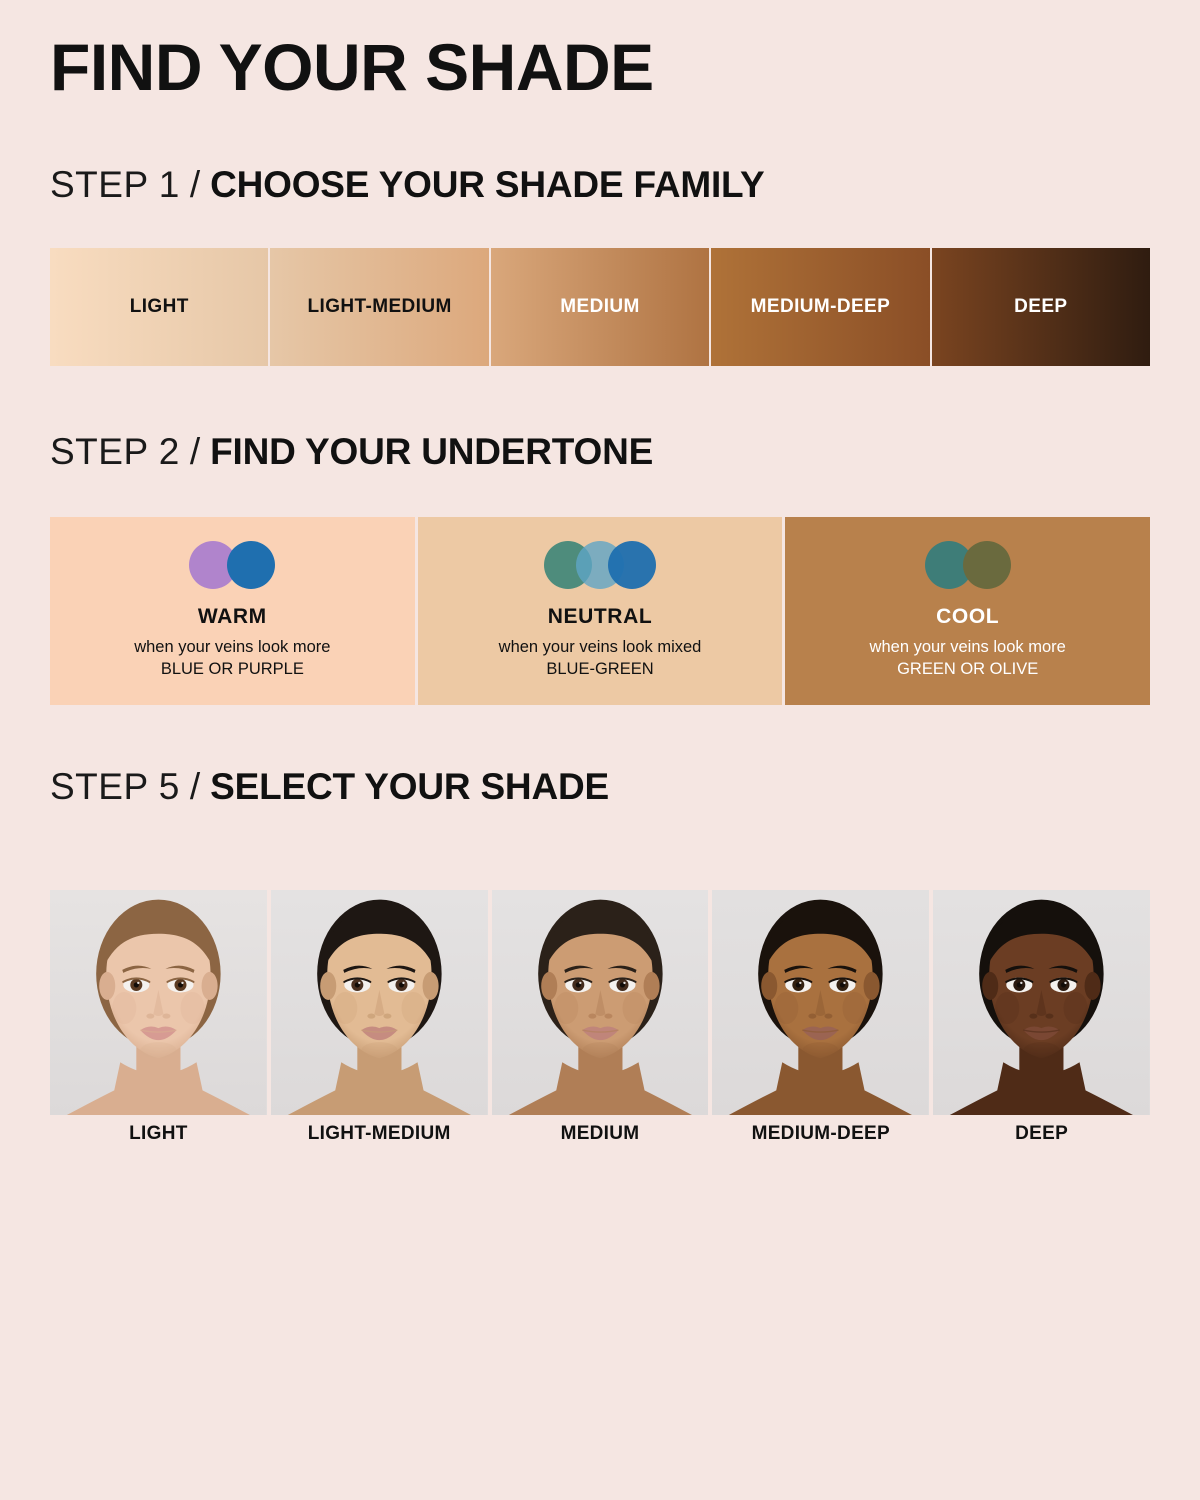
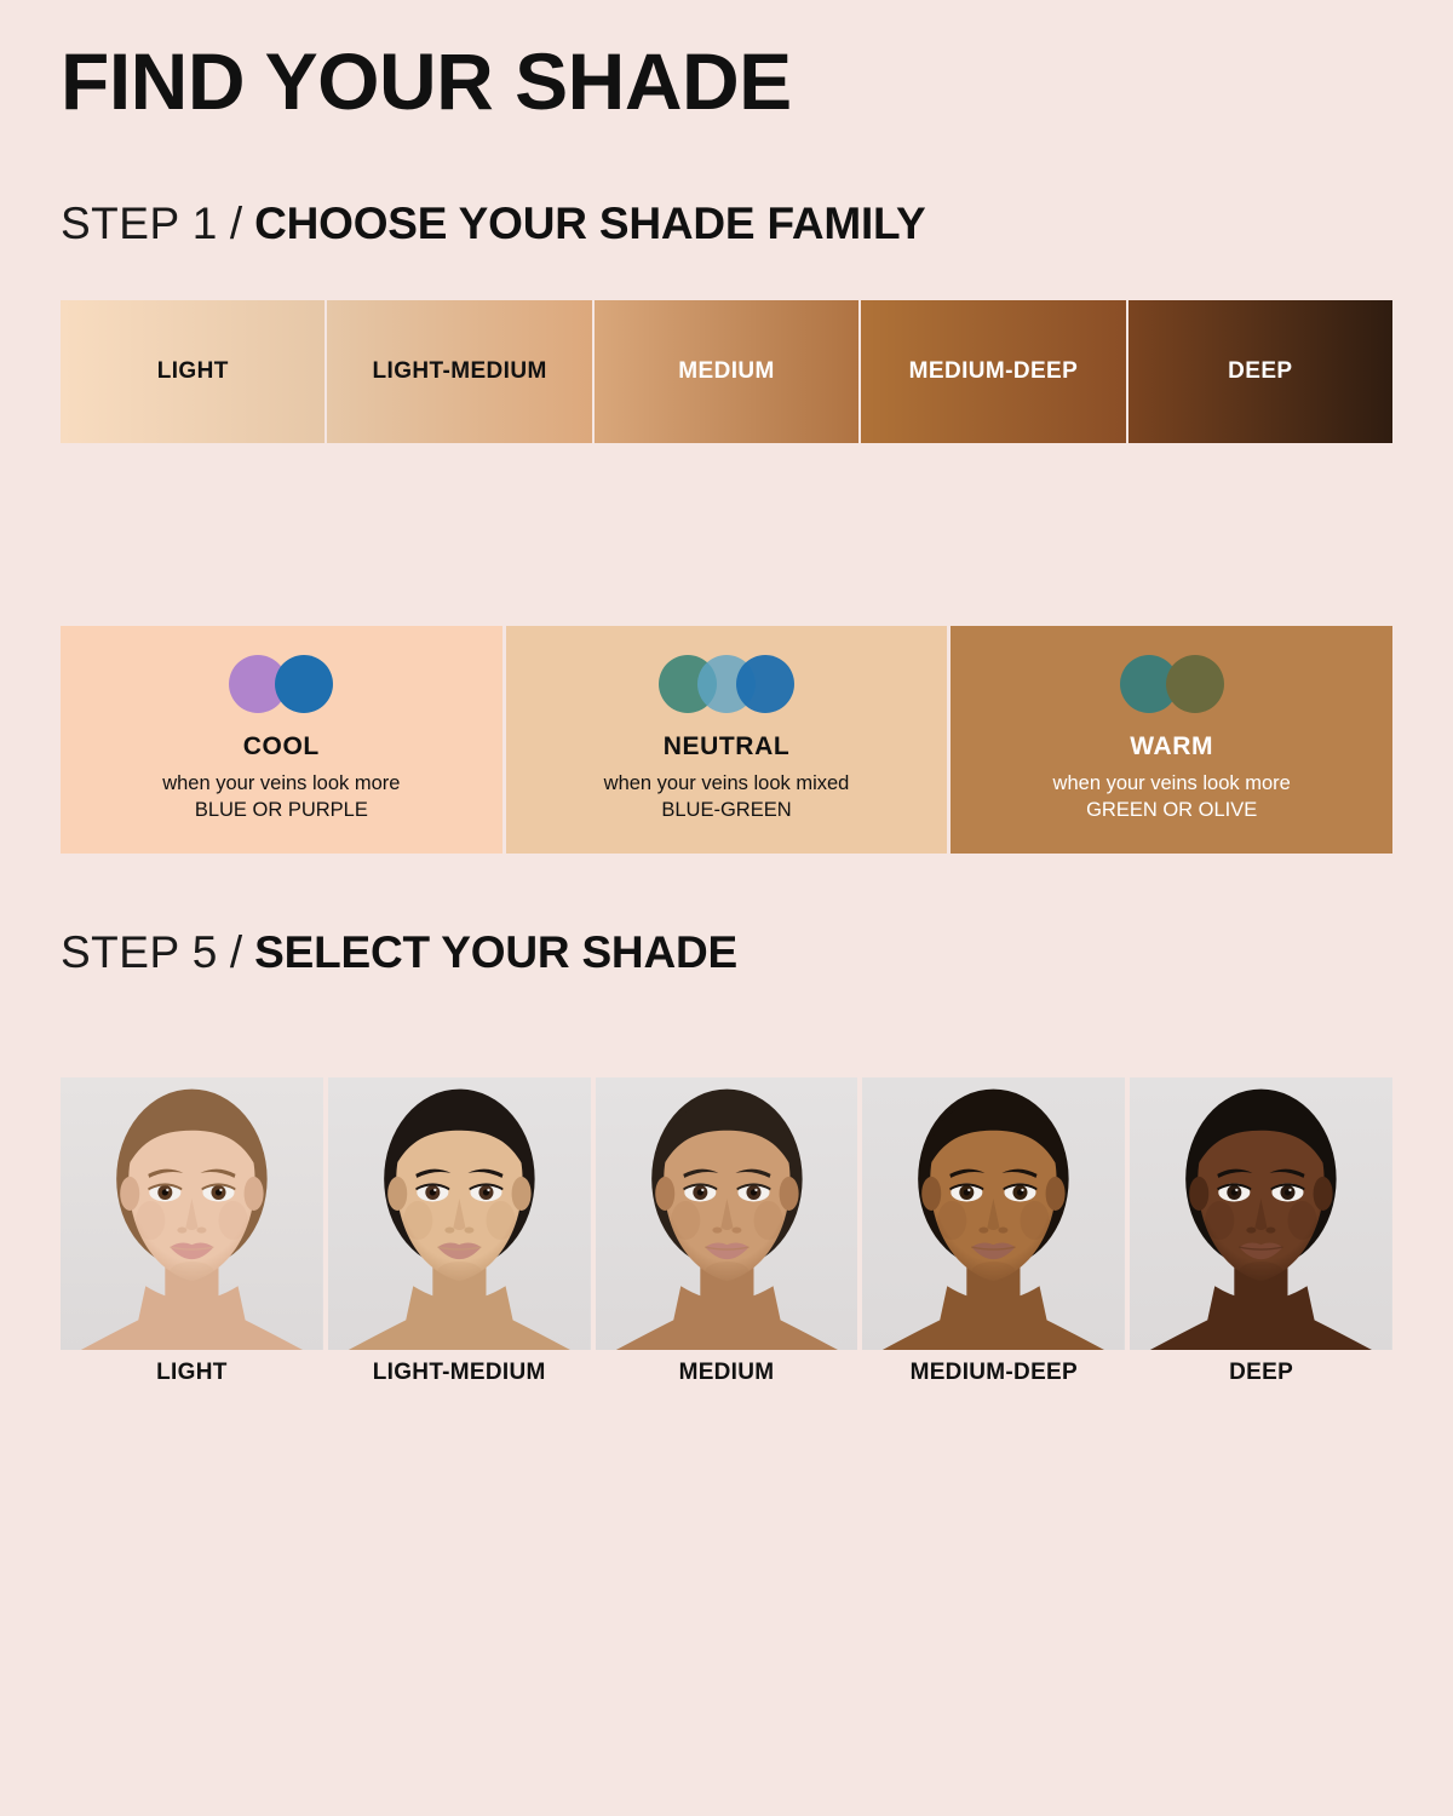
  FIND YOUR SHADE
  STEP 1 / CHOOSE YOUR SHADE FAMILY
  LIGHT
  LIGHT-MEDIUM
  MEDIUM
  MEDIUM-DEEP
  DEEP
- STEP 2 / FIND YOUR UNDERTONE
- WARM
+ COOL
  when your veins look more
  BLUE OR PURPLE
  NEUTRAL
  when your veins look mixed
  BLUE-GREEN
- COOL
+ WARM
  when your veins look more
  GREEN OR OLIVE
  STEP 5 / SELECT YOUR SHADE
  LIGHT
  LIGHT-MEDIUM
  MEDIUM
  MEDIUM-DEEP
  DEEP
